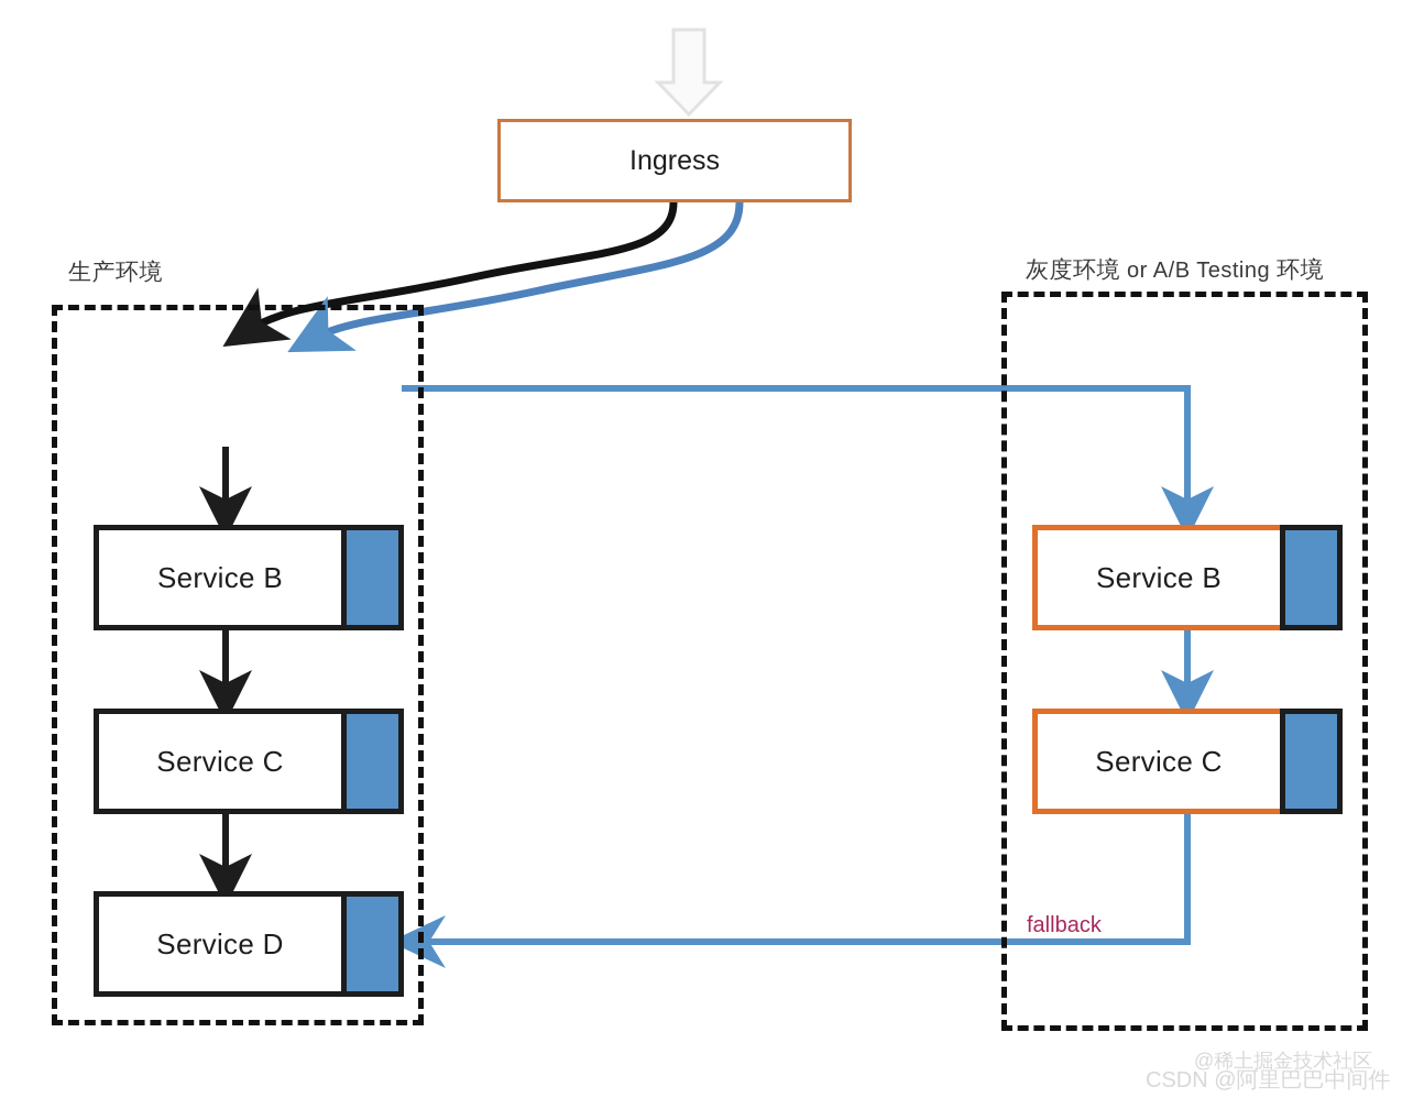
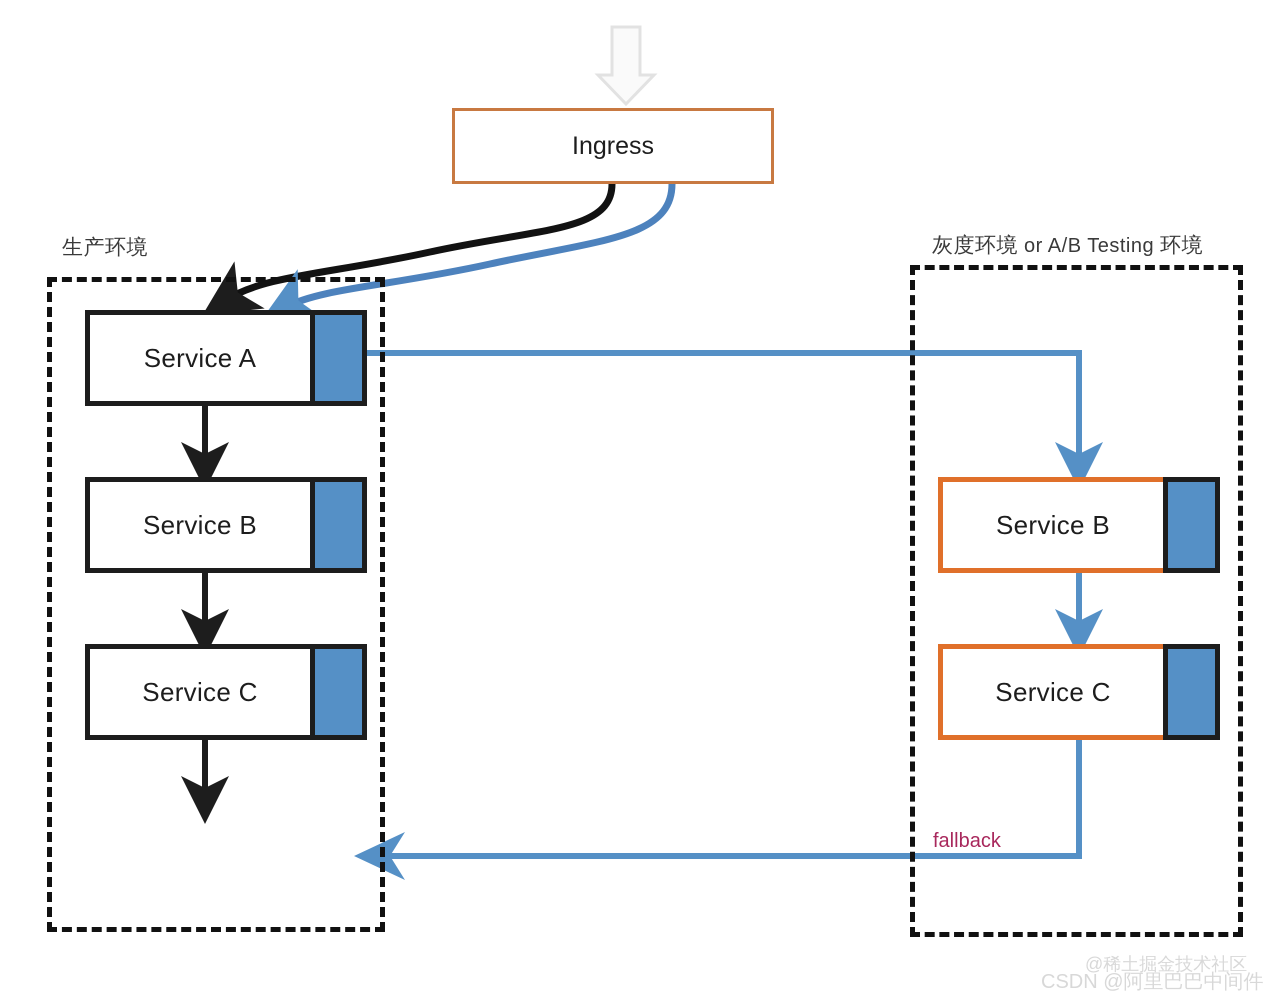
  Ingress
  生产环境
+ Service A
  Service B
  Service C
- Service D
  灰度环境 or A/B Testing 环境
  Service B
  Service C
  fallback
  @稀土掘金技术社区
  CSDN @阿里巴巴中间件
